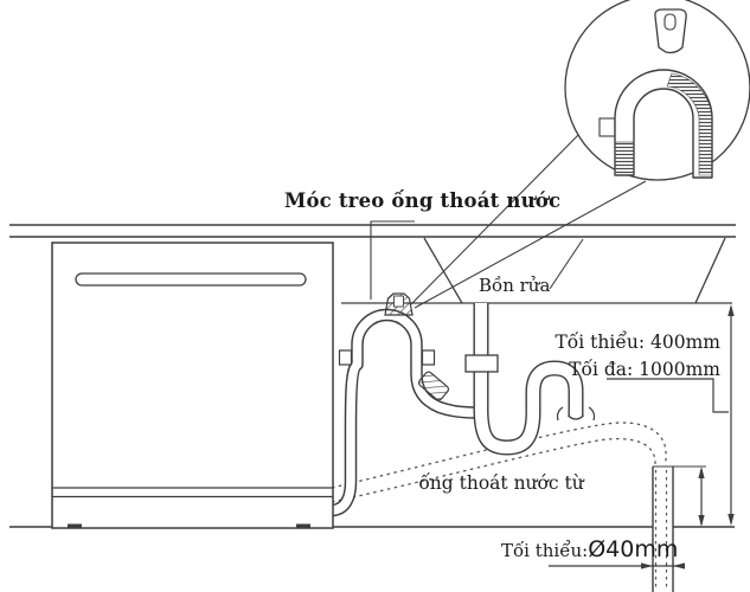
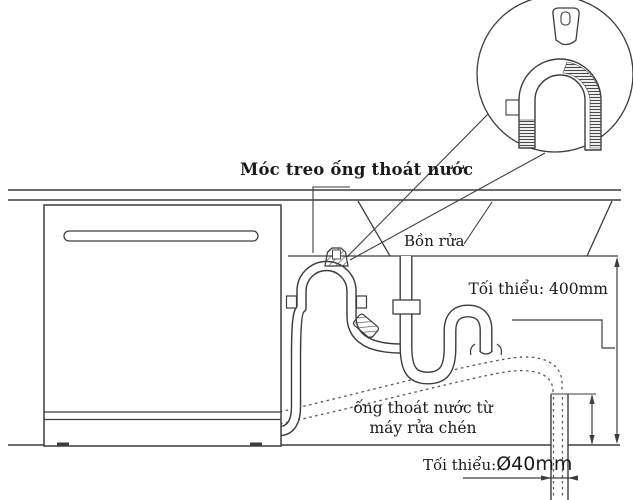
  Móc treo ống thoát nước
  Bồn rửa
  Tối thiểu: 400mm
- Tối đa: 1000mm
  ống thoát nước từ
+ máy rửa chén
  Tối thiểu:
  Ø40mm
